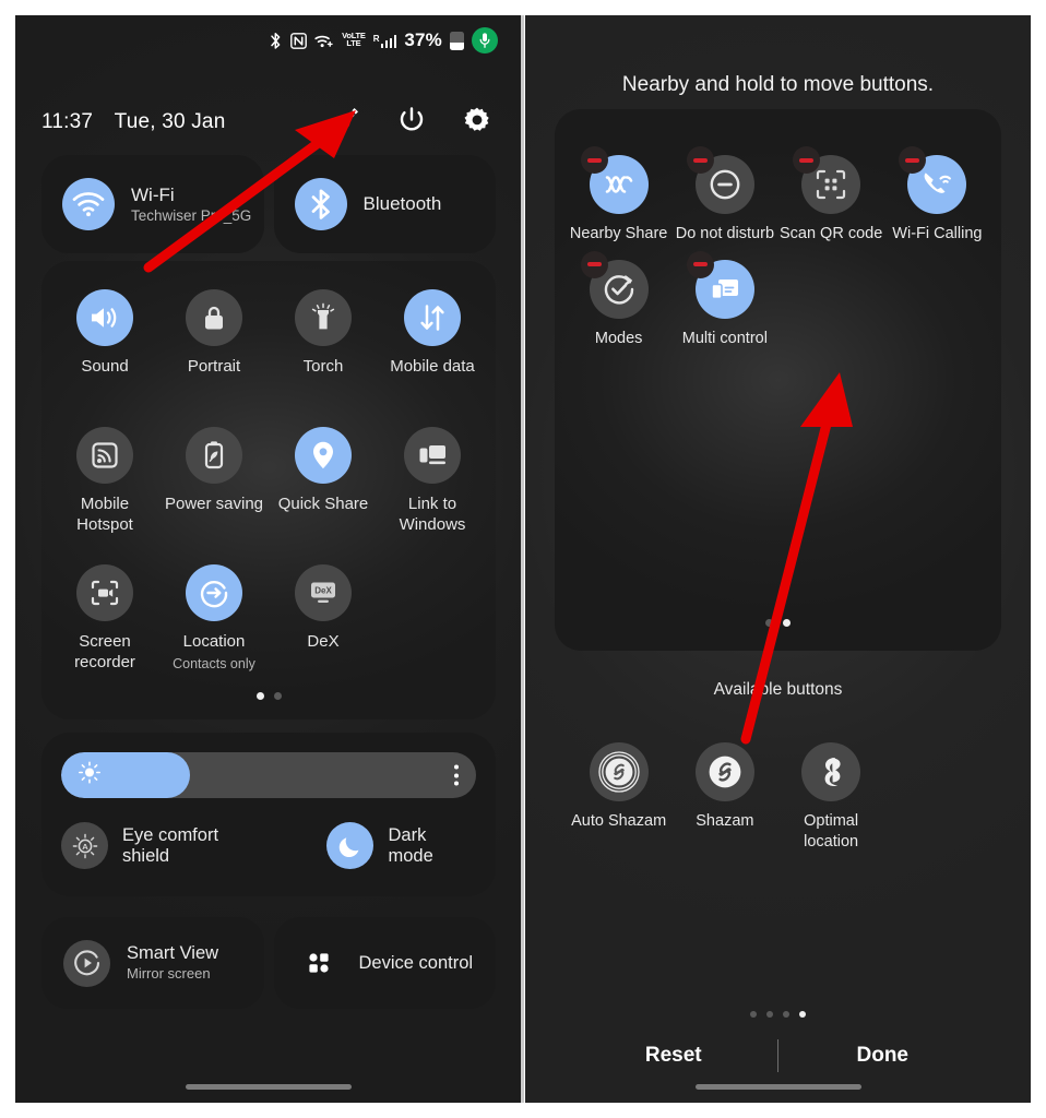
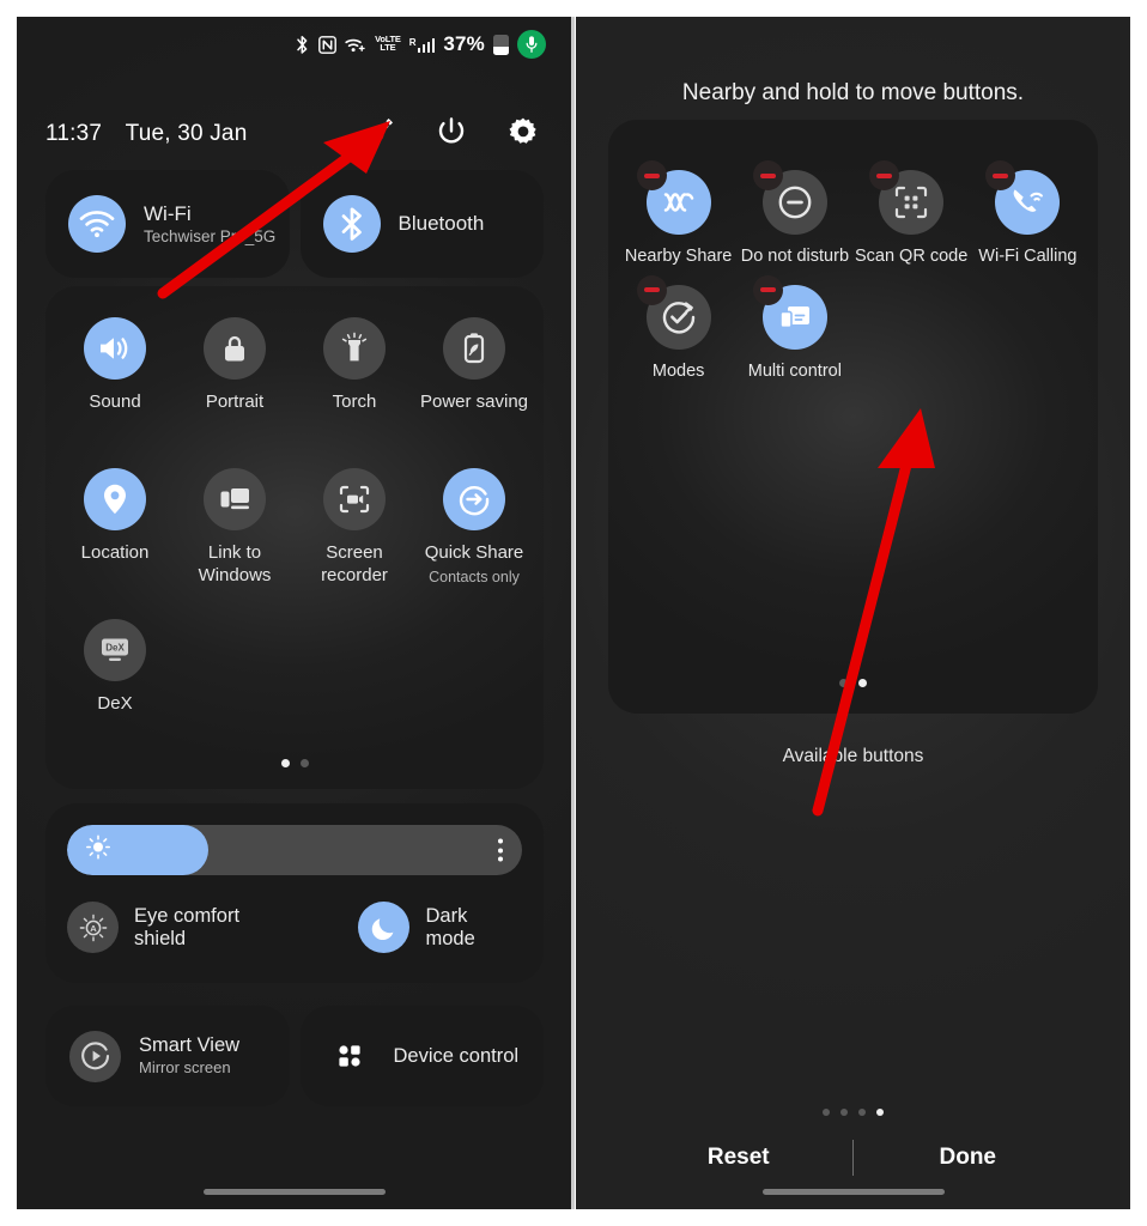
  VoLTE
  LTE
  R
  37%
  11:37 Tue, 30 Jan
  Wi-Fi
  Techwiser P5G
  Bluetooth
  Sound
  Portrait
  Torch
- Mobile data
- Mobile Hotspot
  Power saving
- Quick Share
+ Location
  Link to Windows
  Screen recorder
- Location
+ Quick Share
  Contacts only
  DeX
  DeX
  A
  Eye comfort shield
  Dark mode
  Smart View
  Mirror screen
  Device control
  Nearby and hold to move buttons.
  Nearby Share
  Do not disturb
  Scan QR code
  Wi-Fi Calling
  Modes
  Multi control
  Availble buttons
- Auto Shazam
- Shazam
- Optimal location
  Reset
  Done
